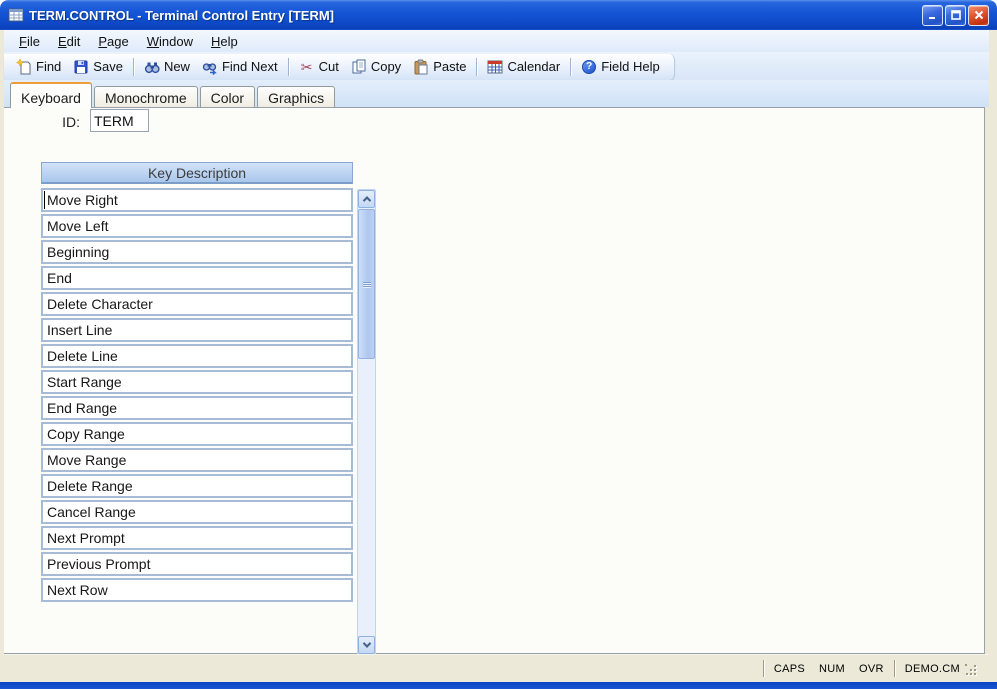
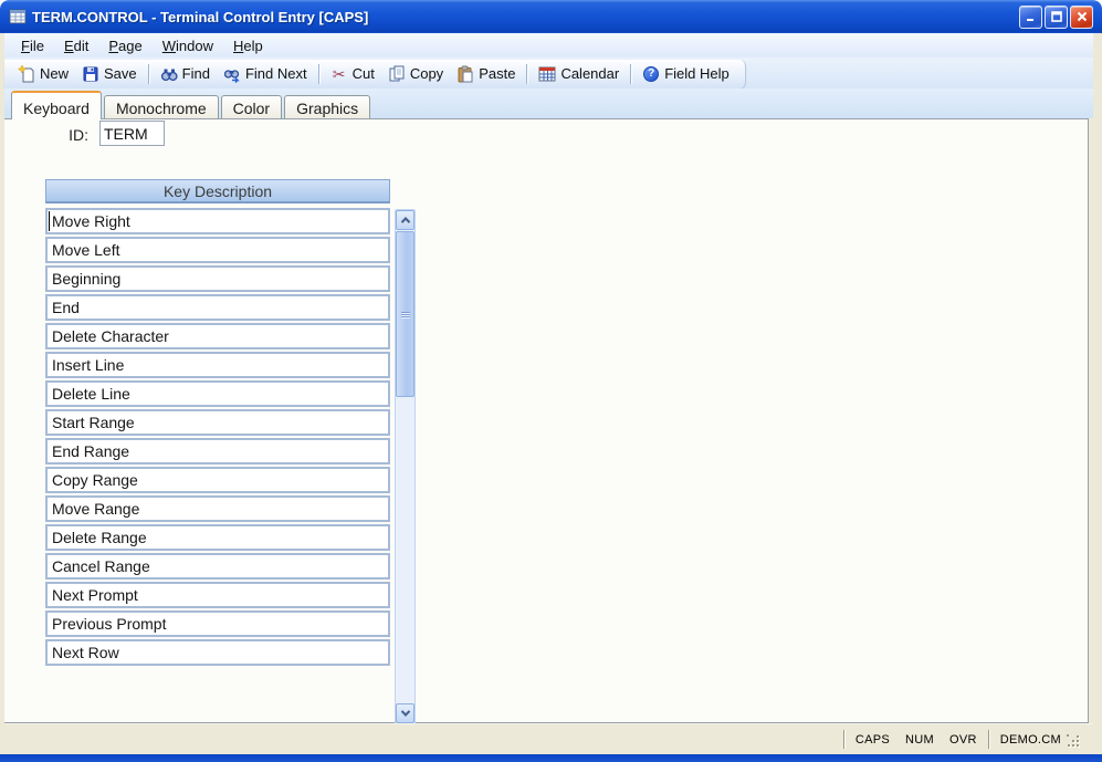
- TERM.CONTROL - Terminal Control Entry [TERM]
+ TERM.CONTROL - Terminal Control Entry [CAPS]
  File
  Edit
  Page
  Window
  Help
- Find
+ New
  Save
- New
+ Find
  Find Next
  ✂
  Cut
  Copy
  Paste
  Calendar
  ?
  Field Help
  Keyboard
  Monochrome
  Color
  Graphics
  ID:
  TERM
  Key Description
  Move Right
  Move Left
  Beginning
  End
  Delete Character
  Insert Line
  Delete Line
  Start Range
  End Range
  Copy Range
  Move Range
  Delete Range
  Cancel Range
  Next Prompt
  Previous Prompt
  Next Row
  CAPS
  NUM
  OVR
  DEMO.CM
